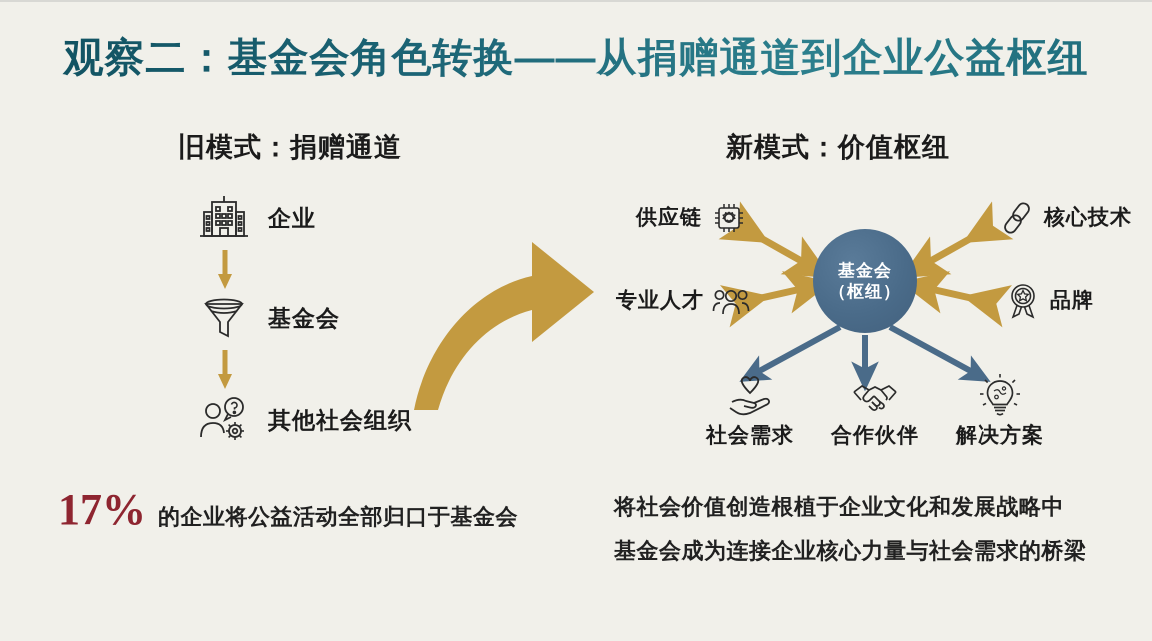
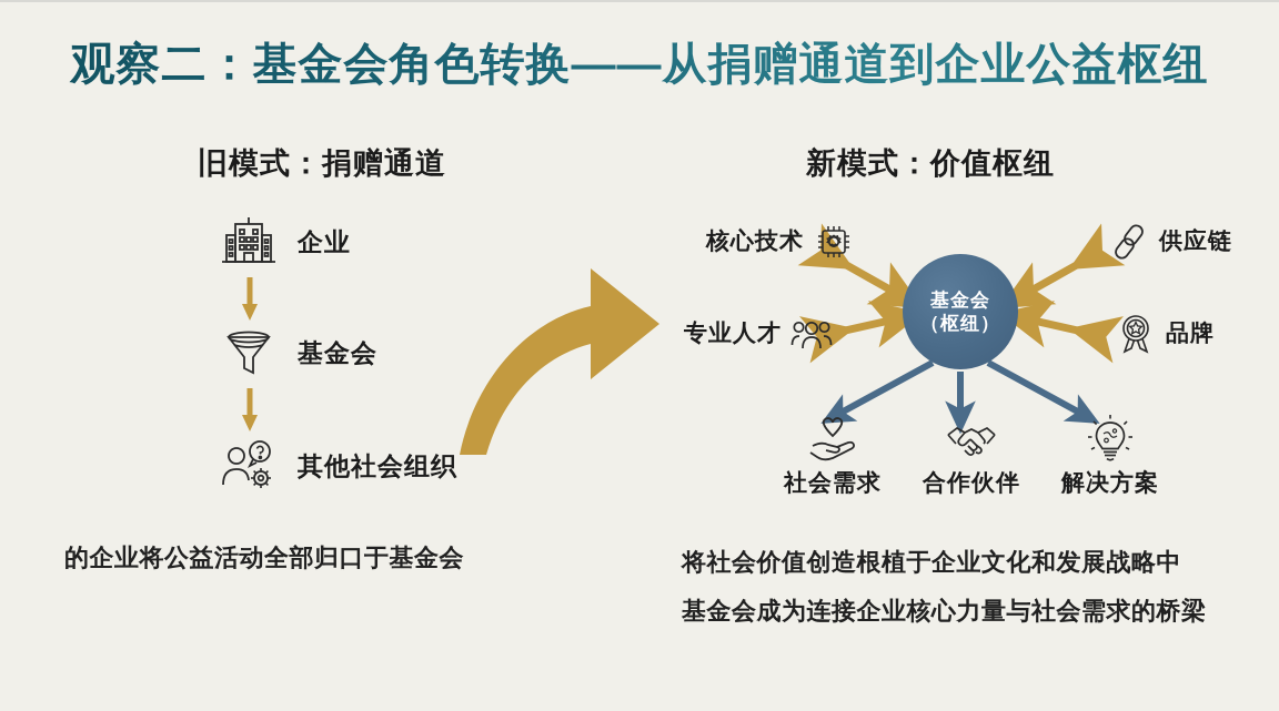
  观察二：基金会角色转换——从捐赠通道到企业公益枢纽
  旧模式：捐赠通道
  企业
  基金会
  其他社会组织
  新模式：价值枢纽
  基金会
  （枢纽）
- 供应链
+ 核心技术
  专业人才
- 核心技术
+ 供应链
  品牌
  社会需求
  合作伙伴
  解决方案
- 17%
  的企业将公益活动全部归口于基金会
  将社会价值创造根植于企业文化和发展战略中
  基金会成为连接企业核心力量与社会需求的桥梁
